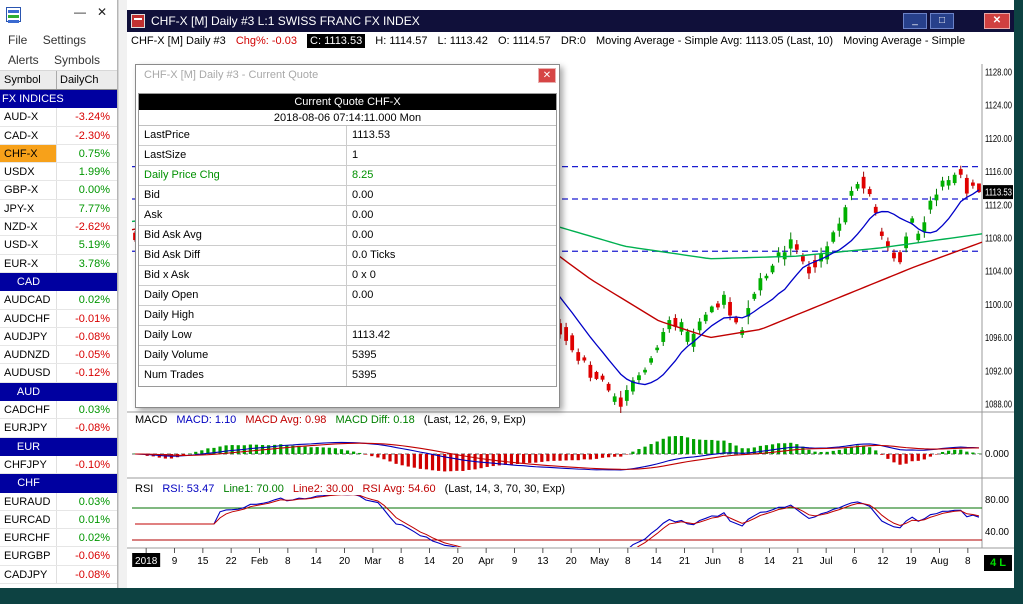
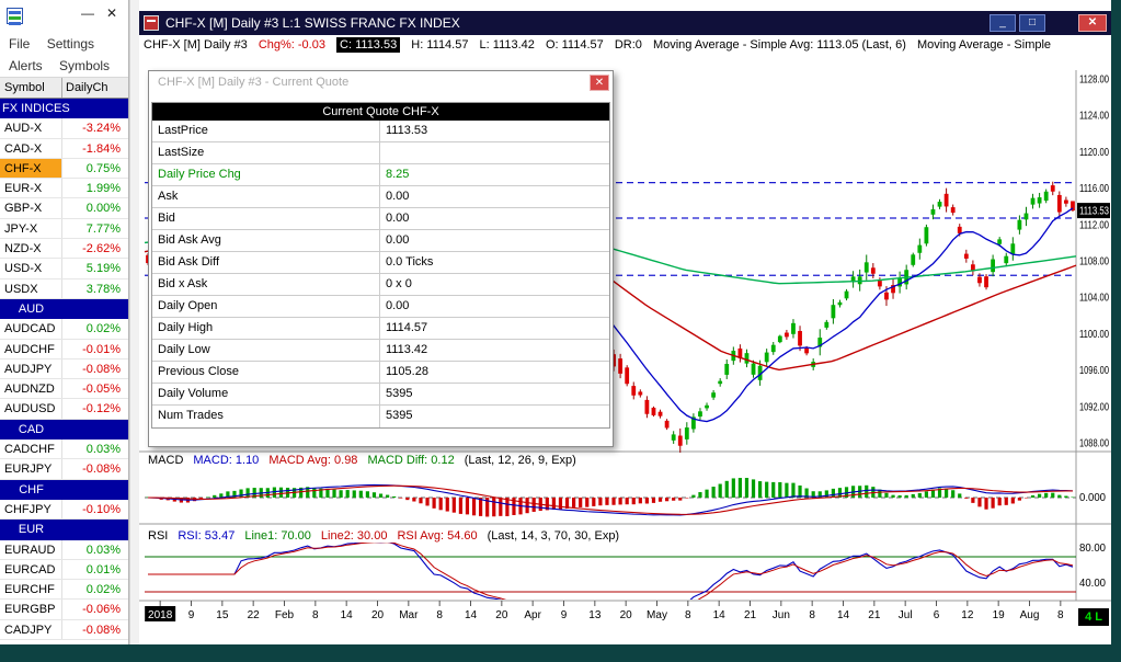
  —
  ✕
  File Settings
  Alerts Symbols
  Symbol
  DailyCh
  FX INDICES
  AUD-X
  -3.24%
  CAD-X
- -2.30%
+ -1.84%
  CHF-X
  0.75%
- USDX
+ EUR-X
  1.99%
  GBP-X
  0.00%
  JPY-X
  7.77%
  NZD-X
  -2.62%
  USD-X
  5.19%
- EUR-X
+ USDX
  3.78%
- CAD
+ AUD
  AUDCAD
  0.02%
  AUDCHF
  -0.01%
  AUDJPY
  -0.08%
  AUDNZD
  -0.05%
  AUDUSD
  -0.12%
- AUD
+ CAD
  CADCHF
  0.03%
  EURJPY
  -0.08%
- EUR
+ CHF
  CHFJPY
  -0.10%
- CHF
+ EUR
  EURAUD
  0.03%
  EURCAD
  0.01%
  EURCHF
  0.02%
  EURGBP
  -0.06%
  CADJPY
  -0.08%
  CHF-X [M] Daily #3 L:1 SWISS FRANC FX INDEX
  _
  □
  ✕
- CHF-X [M] Daily #3 Chg%: -0.03 C: 1113.53 H: 1114.57 L: 1113.42 O: 1114.57 DR:0 Moving Average - Simple Avg: 1113.05 (Last, 10) Moving Average - Simple
+ CHF-X [M] Daily #3 Chg%: -0.03 C: 1113.53 H: 1114.57 L: 1113.42 O: 1114.57 DR:0 Moving Average - Simple Avg: 1113.05 (Last, 6) Moving Average - Simple
  1128.00
  1124.00
  1120.00
  1116.00
  1112.00
  1108.00
  1104.00
  1100.00
  1096.00
  1092.00
  1088.00
  0.000
  80.00
  40.00
  1113.53
  2018
  9
  15
  22
  Feb
  8
  14
  20
  Mar
  8
  14
  20
  Apr
  9
  13
  20
  May
  8
  14
  21
  Jun
  8
  14
  21
  Jul
  6
  12
  19
  Aug
  8
- MACD MACD: 1.10 MACD Avg: 0.98 MACD Diff: 0.18 (Last, 12, 26, 9, Exp)
+ MACD MACD: 1.10 MACD Avg: 0.98 MACD Diff: 0.12 (Last, 12, 26, 9, Exp)
  RSI RSI: 53.47 Line1: 70.00 Line2: 30.00 RSI Avg: 54.60 (Last, 14, 3, 70, 30, Exp)
  4 L
  CHF-X [M] Daily #3 - Current Quote
  ✕
  Current Quote CHF-X
- 2018-08-06 07:14:11.000 Mon
  LastPrice
  1113.53
  LastSize
- 1
  Daily Price Chg
  8.25
- Bid
+ Ask
  0.00
- Ask
+ Bid
  0.00
  Bid Ask Avg
  0.00
  Bid Ask Diff
  0.0 Ticks
  Bid x Ask
  0 x 0
  Daily Open
  0.00
  Daily High
+ 1114.57
  Daily Low
  1113.42
+ Previous Close
+ 1105.28
  Daily Volume
  5395
  Num Trades
  5395
